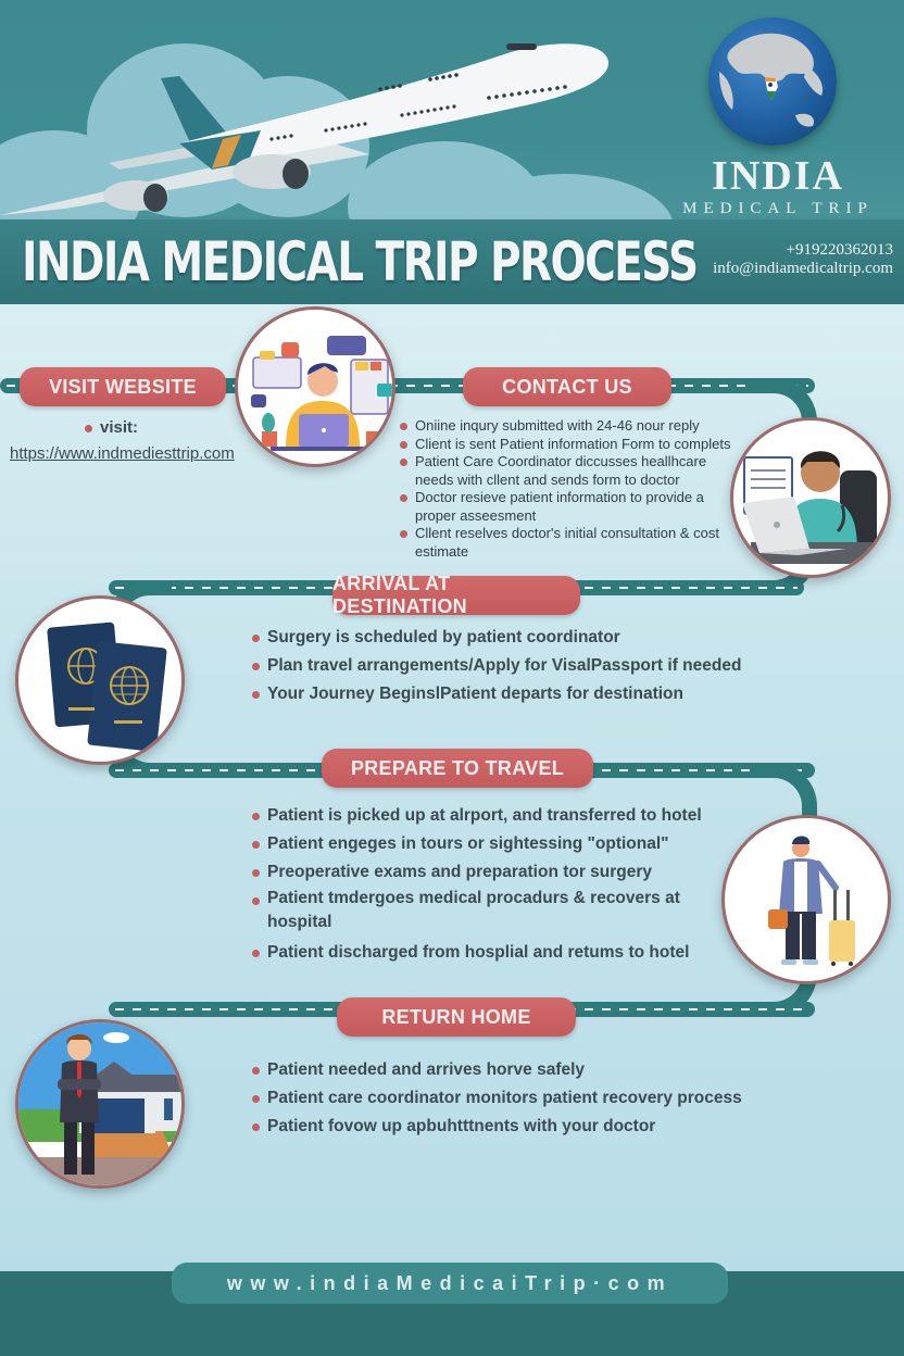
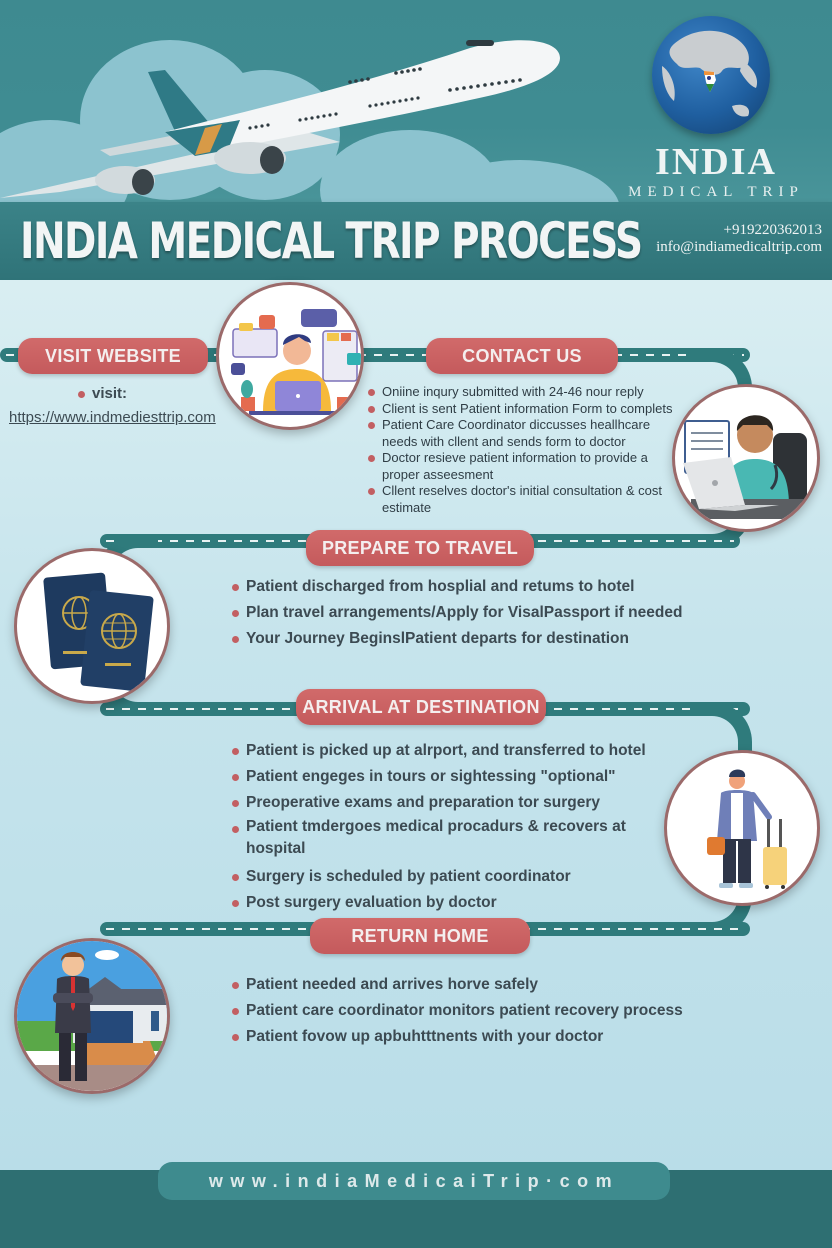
  INDIA
  MEDICAL TRIP
  INDIA MEDICAL TRIP PROCESS
  +919220362013
  info@indiamedicaltrip.com
  VISIT WEBSITE
  visit:
  https://www.indmediesttrip.com
  CONTACT US
  Oniine inqury submitted with 24-46 nour reply
  Client is sent Patient information Form to complets
  Patient Care Coordinator diccusses heallhcare needs with cllent and sends form to doctor
  Doctor resieve patient information to provide a proper asseesment
  Cllent reselves doctor's initial consultation & cost estimate
- ARRIVAL AT DESTINATION
+ PREPARE TO TRAVEL
- Surgery is scheduled by patient coordinator
+ Patient discharged from hosplial and retums to hotel
  Plan travel arrangements/Apply for VisalPassport if needed
  Your Journey BeginslPatient departs for destination
- PREPARE TO TRAVEL
+ ARRIVAL AT DESTINATION
  Patient is picked up at alrport, and transferred to hotel
  Patient engeges in tours or sightessing "optional"
  Preoperative exams and preparation tor surgery
  Patient tmdergoes medical procadurs & recovers at hospital
- Patient discharged from hosplial and retums to hotel
+ Surgery is scheduled by patient coordinator
+ Post surgery evaluation by doctor
  RETURN HOME
  Patient needed and arrives horve safely
  Patient care coordinator monitors patient recovery process
  Patient fovow up apbuhtttnents with your doctor
  www.indiaMedicaiTrip·com
